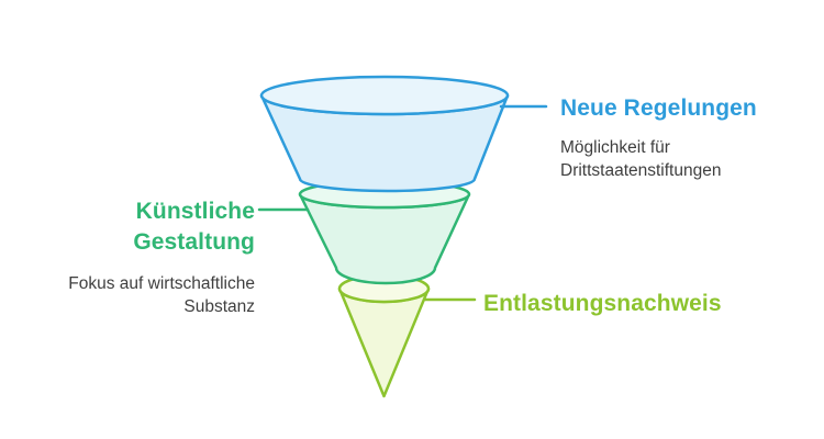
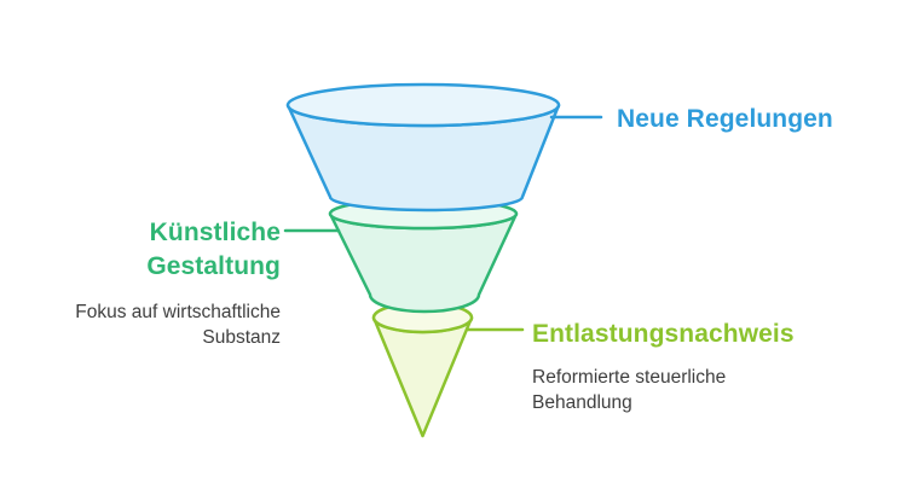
  Neue Regelungen
- Möglichkeit für
- Drittstaatenstiftungen
  Künstliche
  Gestaltung
  Fokus auf wirtschaftliche
  Substanz
  Entlastungsnachweis
+ Reformierte steuerliche
+ Behandlung
